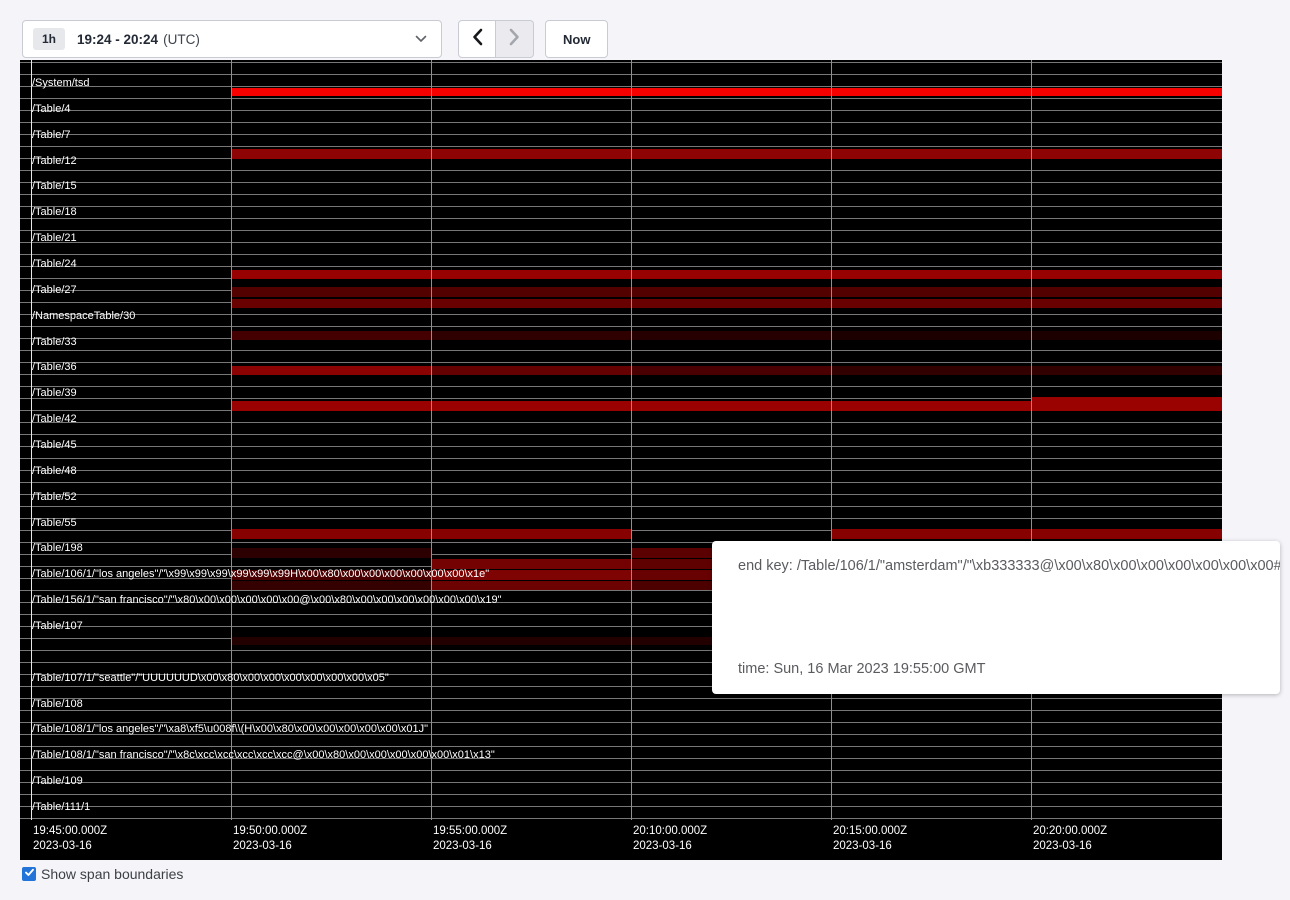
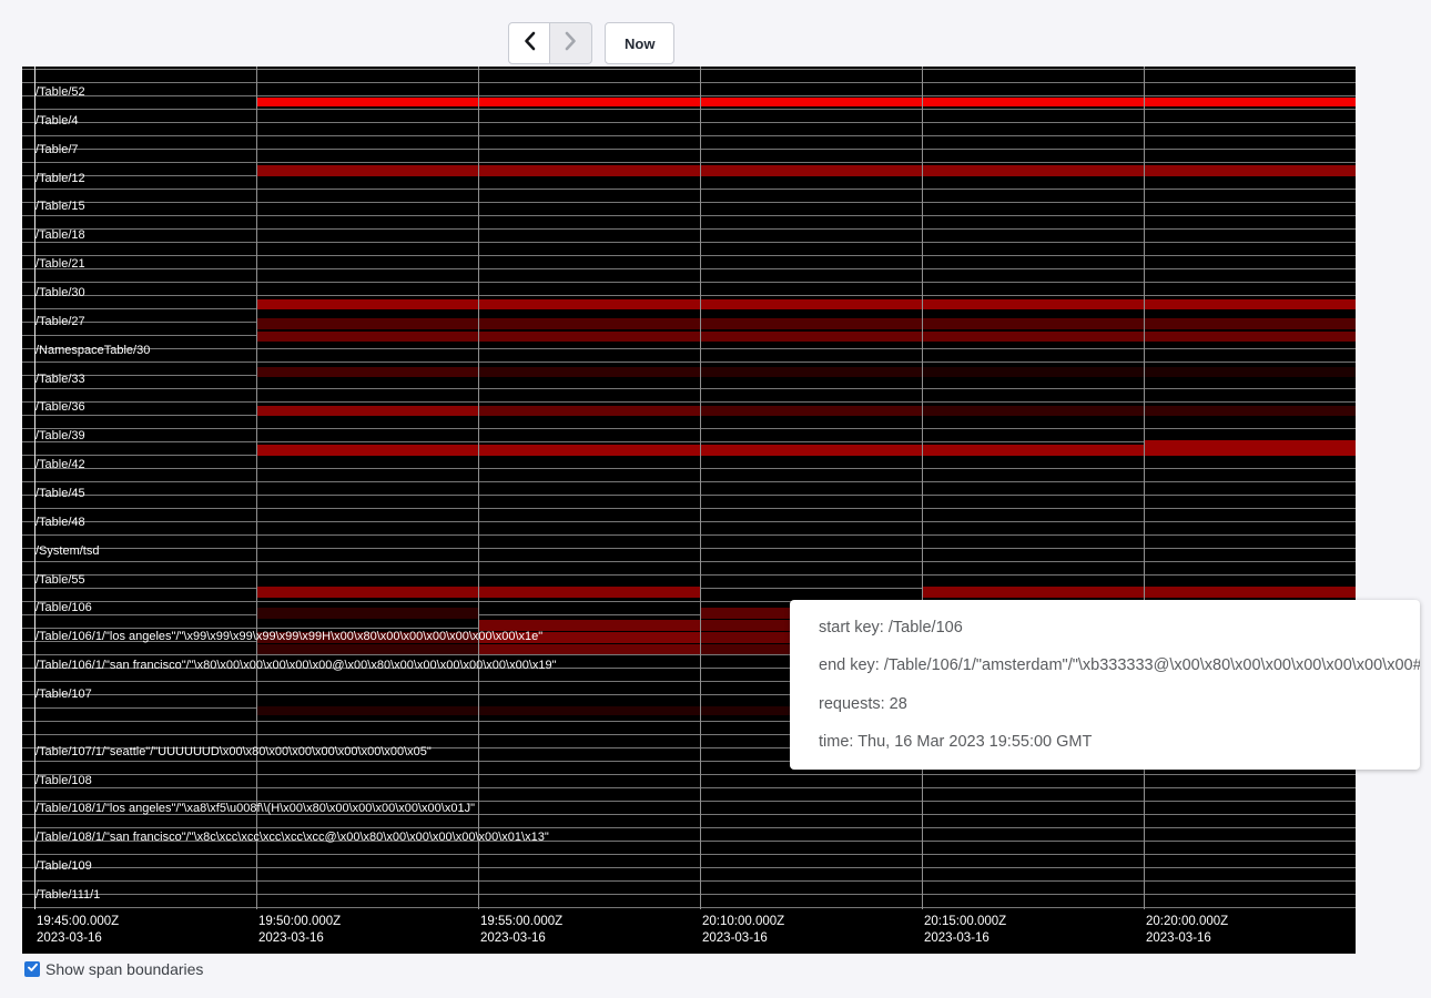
- 1h
- 19:24 - 20:24
- (UTC)
  Now
  19:45:00.000Z
  2023-03-16
  19:50:00.000Z
  2023-03-16
  19:55:00.000Z
  2023-03-16
  20:10:00.000Z
  2023-03-16
  20:15:00.000Z
  2023-03-16
  20:20:00.000Z
  2023-03-16
- /System/tsd
+ /Table/52
  /Table/4
  /Table/7
  /Table/12
  /Table/15
  /Table/18
  /Table/21
- /Table/24
+ /Table/30
  /Table/27
  /NamespaceTable/30
  /Table/33
  /Table/36
  /Table/39
  /Table/42
  /Table/45
  /Table/48
- /Table/52
+ /System/tsd
  /Table/55
- /Table/198
+ /Table/106
  /Table/106/1/"los angeles"/"\x99\x99\x99\x99\x99\x99H\x00\x80\x00\x00\x00\x00\x00\x00\x1e"
- /Table/156/1/"san francisco"/"\x80\x00\x00\x00\x00\x00@\x00\x80\x00\x00\x00\x00\x00\x00\x19"
+ /Table/106/1/"san francisco"/"\x80\x00\x00\x00\x00\x00@\x00\x80\x00\x00\x00\x00\x00\x00\x19"
  /Table/107
  /Table/107/1/"seattle"/"UUUUUUD\x00\x80\x00\x00\x00\x00\x00\x00\x05"
  /Table/108
  /Table/108/1/"los angeles"/"\xa8\xf5\u008f\\(H\x00\x80\x00\x00\x00\x00\x00\x01J"
  /Table/108/1/"san francisco"/"\x8c\xcc\xcc\xcc\xcc\xcc@\x00\x80\x00\x00\x00\x00\x00\x01\x13"
  /Table/109
  /Table/111/1
+ start key: /Table/106
  end key: /Table/106/1/"amsterdam"/"\xb333333@\x00\x80\x00\x00\x00\x00\x00\x00#
+ requests: 28
- time: Sun, 16 Mar 2023 19:55:00 GMT
+ time: Thu, 16 Mar 2023 19:55:00 GMT
  Show span boundaries
